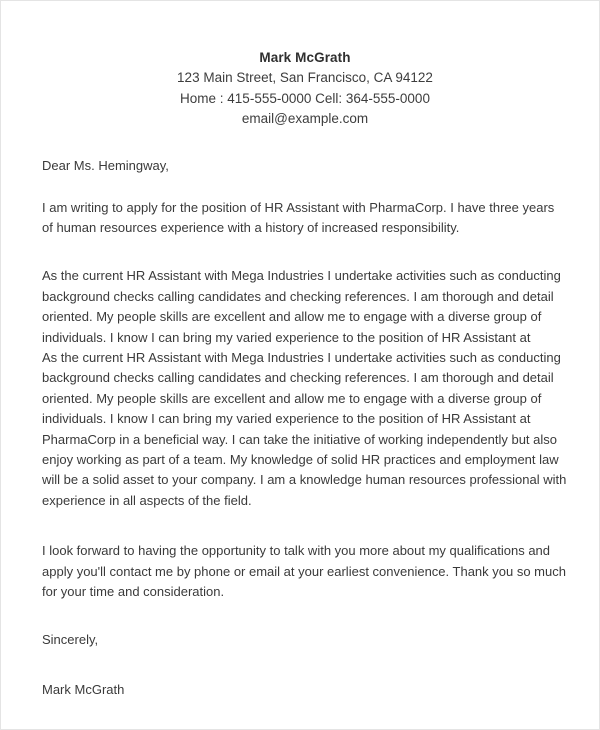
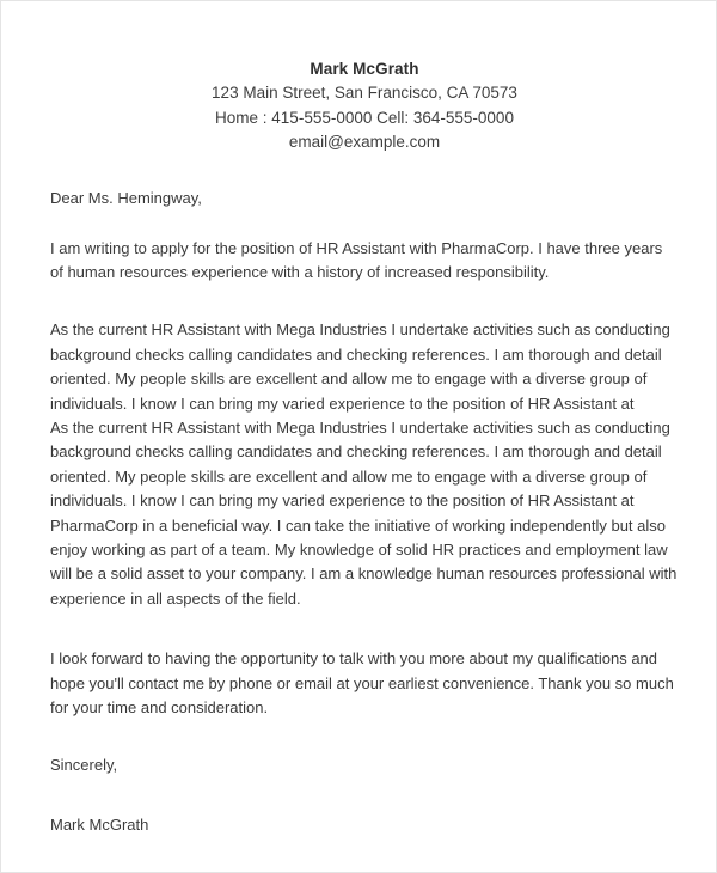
  Mark McGrath
- 123 Main Street, San Francisco, CA 94122
+ 123 Main Street, San Francisco, CA 70573
  Home : 415-555-0000 Cell: 364-555-0000
  email@example.com
  Dear Ms. Hemingway,
  I am writing to apply for the position of HR Assistant with PharmaCorp. I have three years of human resources experience with a history of increased responsibility.
  As the current HR Assistant with Mega Industries I undertake activities such as conducting background checks calling candidates and checking references. I am thorough and detail oriented. My people skills are excellent and allow me to engage with a diverse group of individuals. I know I can bring my varied experience to the position of HR Assistant at
  As the current HR Assistant with Mega Industries I undertake activities such as conducting background checks calling candidates and checking references. I am thorough and detail oriented. My people skills are excellent and allow me to engage with a diverse group of individuals. I know I can bring my varied experience to the position of HR Assistant at PharmaCorp in a beneficial way. I can take the initiative of working independently but also enjoy working as part of a team. My knowledge of solid HR practices and employment law will be a solid asset to your company. I am a knowledge human resources professional with experience in all aspects of the field.
- I look forward to having the opportunity to talk with you more about my qualifications and apply you'll contact me by phone or email at your earliest convenience. Thank you so much for your time and consideration.
+ I look forward to having the opportunity to talk with you more about my qualifications and hope you'll contact me by phone or email at your earliest convenience. Thank you so much for your time and consideration.
  Sincerely,
  Mark McGrath
